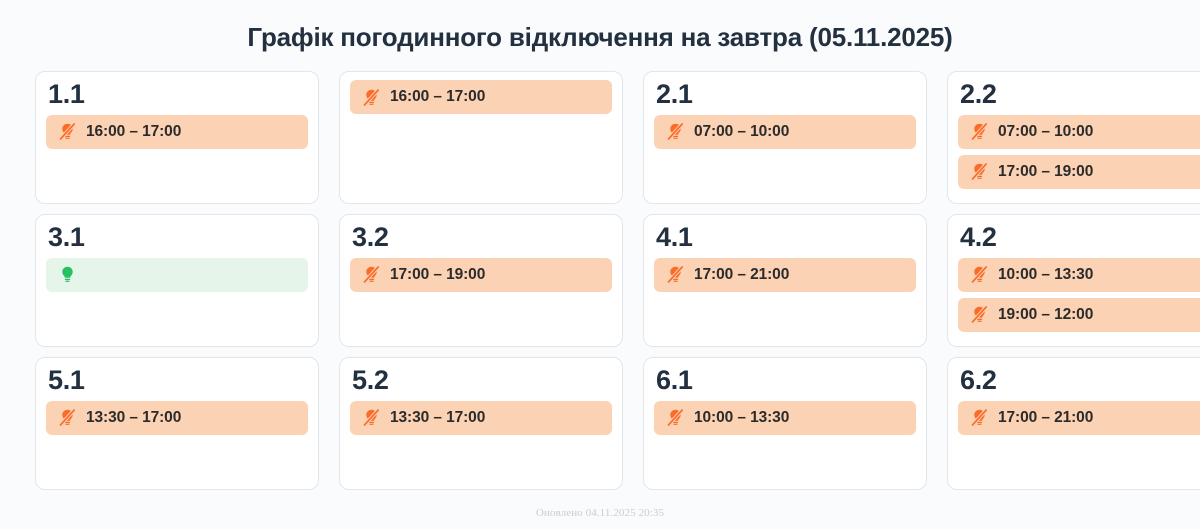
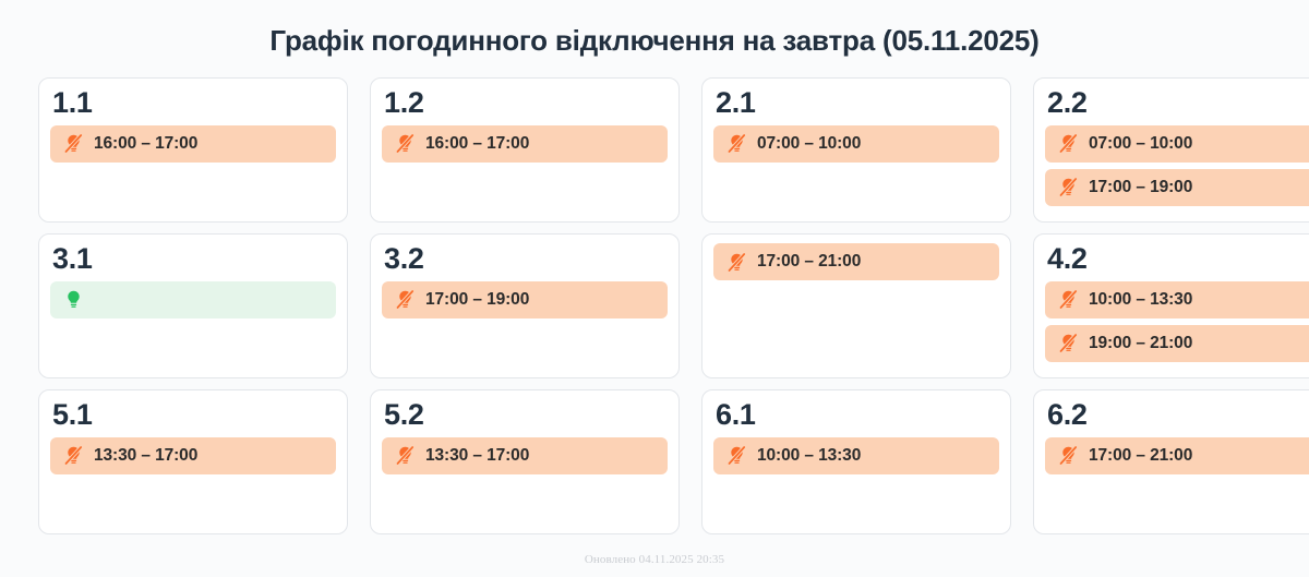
  Графік погодинного відключення на завтра (05.11.2025)
  1.1
  16:00 – 17:00
+ 1.2
  16:00 – 17:00
  2.1
  07:00 – 10:00
  2.2
  07:00 – 10:00
  17:00 – 19:00
  3.1
  3.2
  17:00 – 19:00
- 4.1
  17:00 – 21:00
  4.2
  10:00 – 13:30
- 19:00 – 12:00
+ 19:00 – 21:00
  5.1
  13:30 – 17:00
  5.2
  13:30 – 17:00
  6.1
  10:00 – 13:30
  6.2
  17:00 – 21:00
  Оновлено 04.11.2025 20:35
